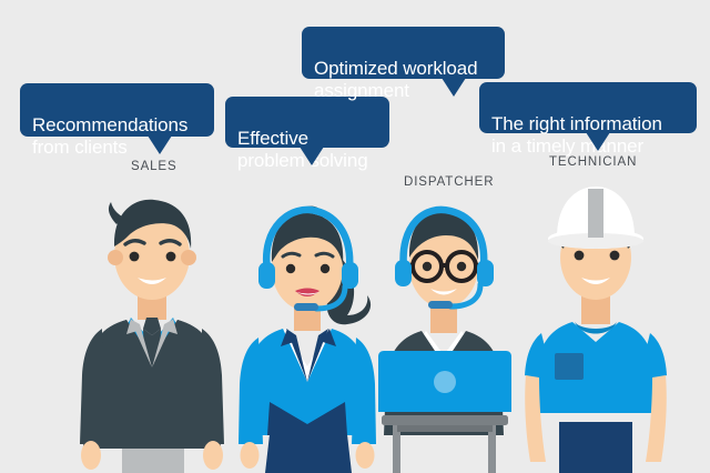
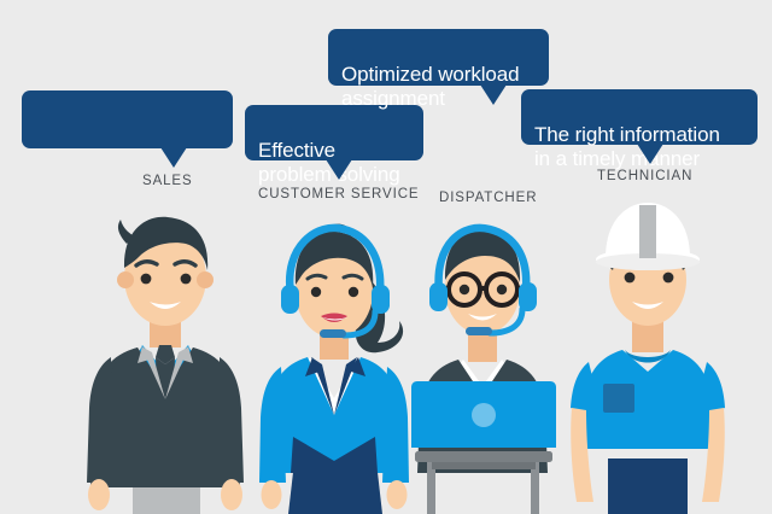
  SALES
+ CUSTOMER SERVICE
  DISPATCHER
  TECHNICIAN
- Recommendations
  Effective
  problem solving
  Optimized workload
  assignment
  The right information
  in a timely manner
